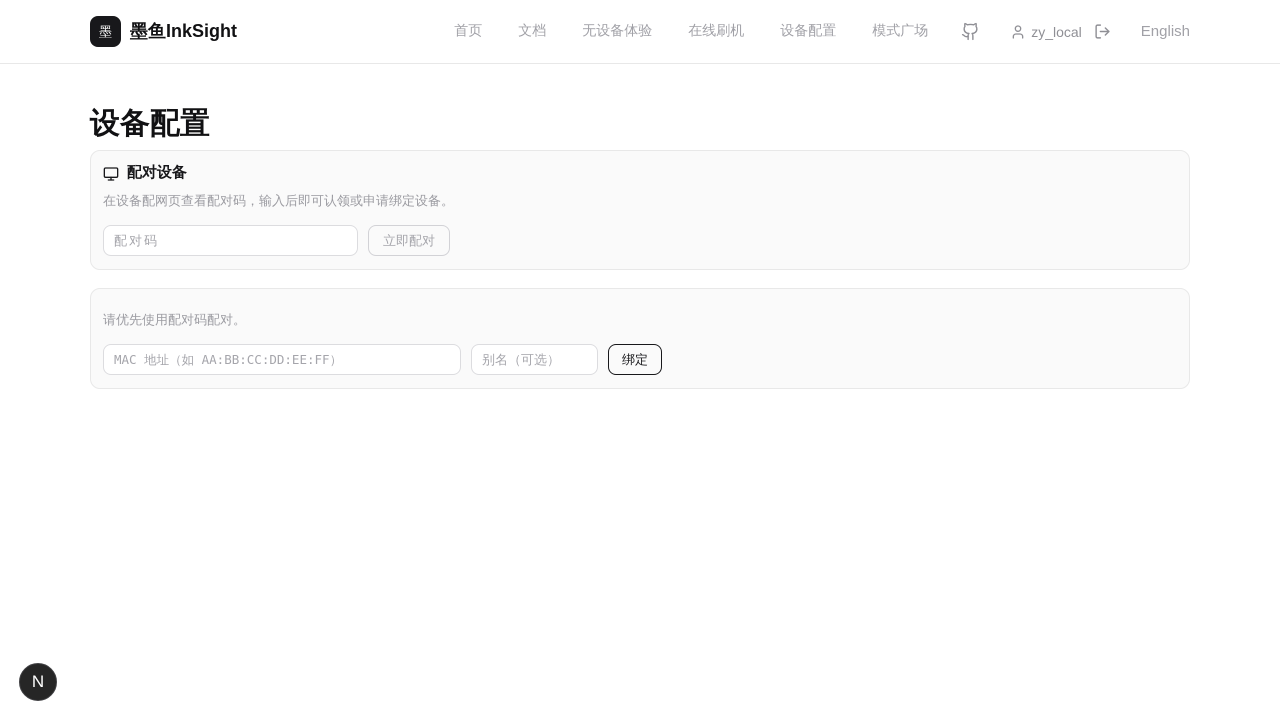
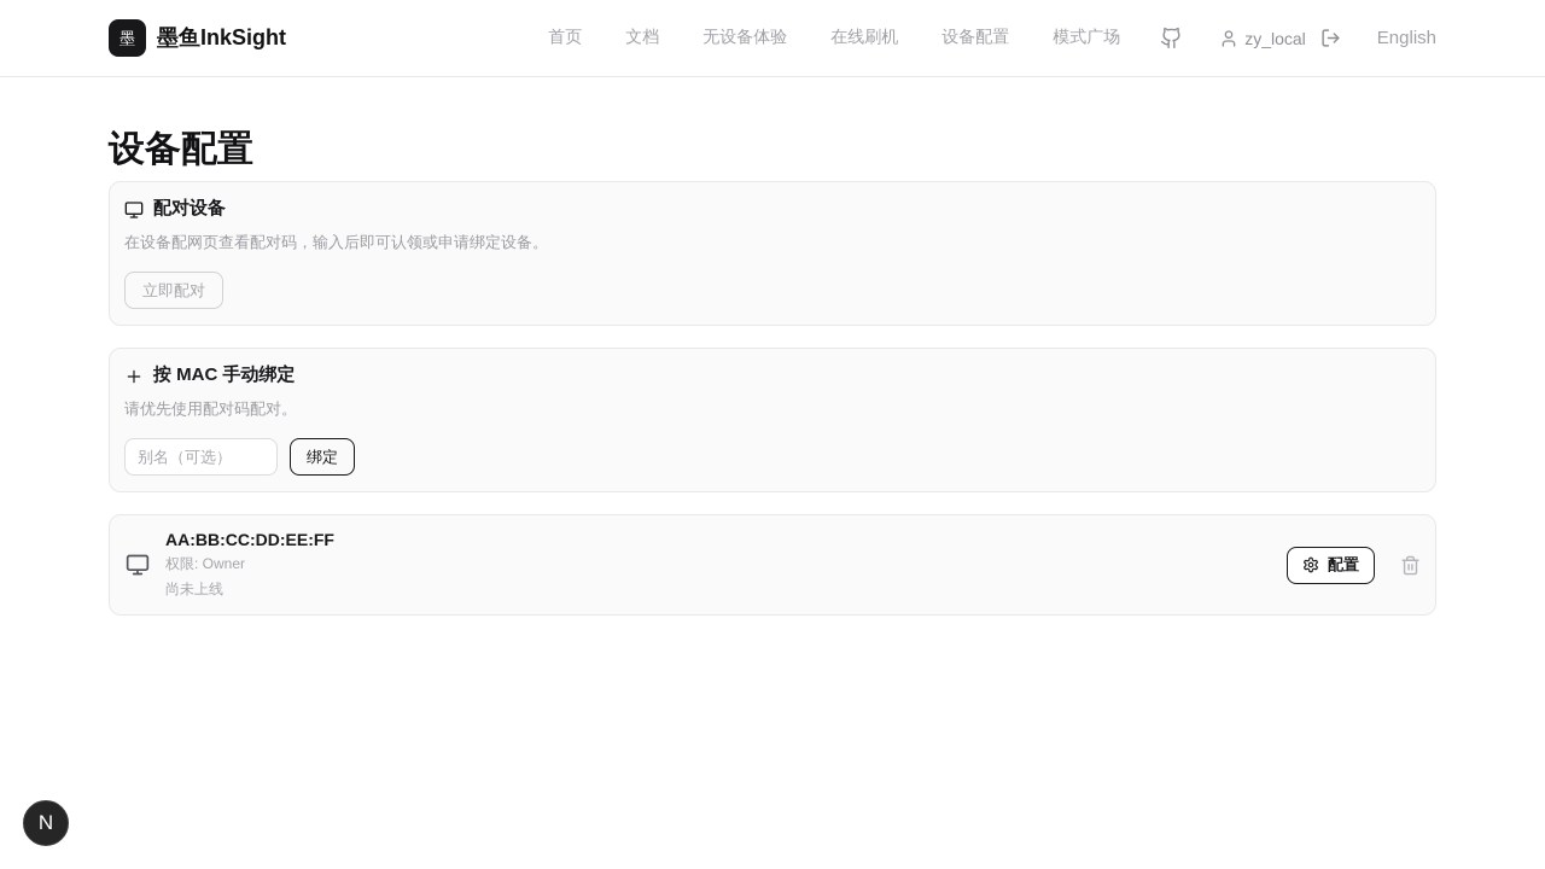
  墨
  墨鱼InkSight
  首页
  文档
  无设备体验
  在线刷机
  设备配置
  模式广场
  zy_local
  English
  设备配置
  配对设备
  在设备配网页查看配对码，输入后即可认领或申请绑定设备。
- 配对码
  立即配对
+ 按 MAC 手动绑定
  请优先使用配对码配对。
- MAC 地址（如 AA:BB:CC:DD:EE:FF）
  别名（可选）
  绑定
+ AA:BB:CC:DD:EE:FF
+ 权限: Owner
+ 尚未上线
+ 配置
  N
